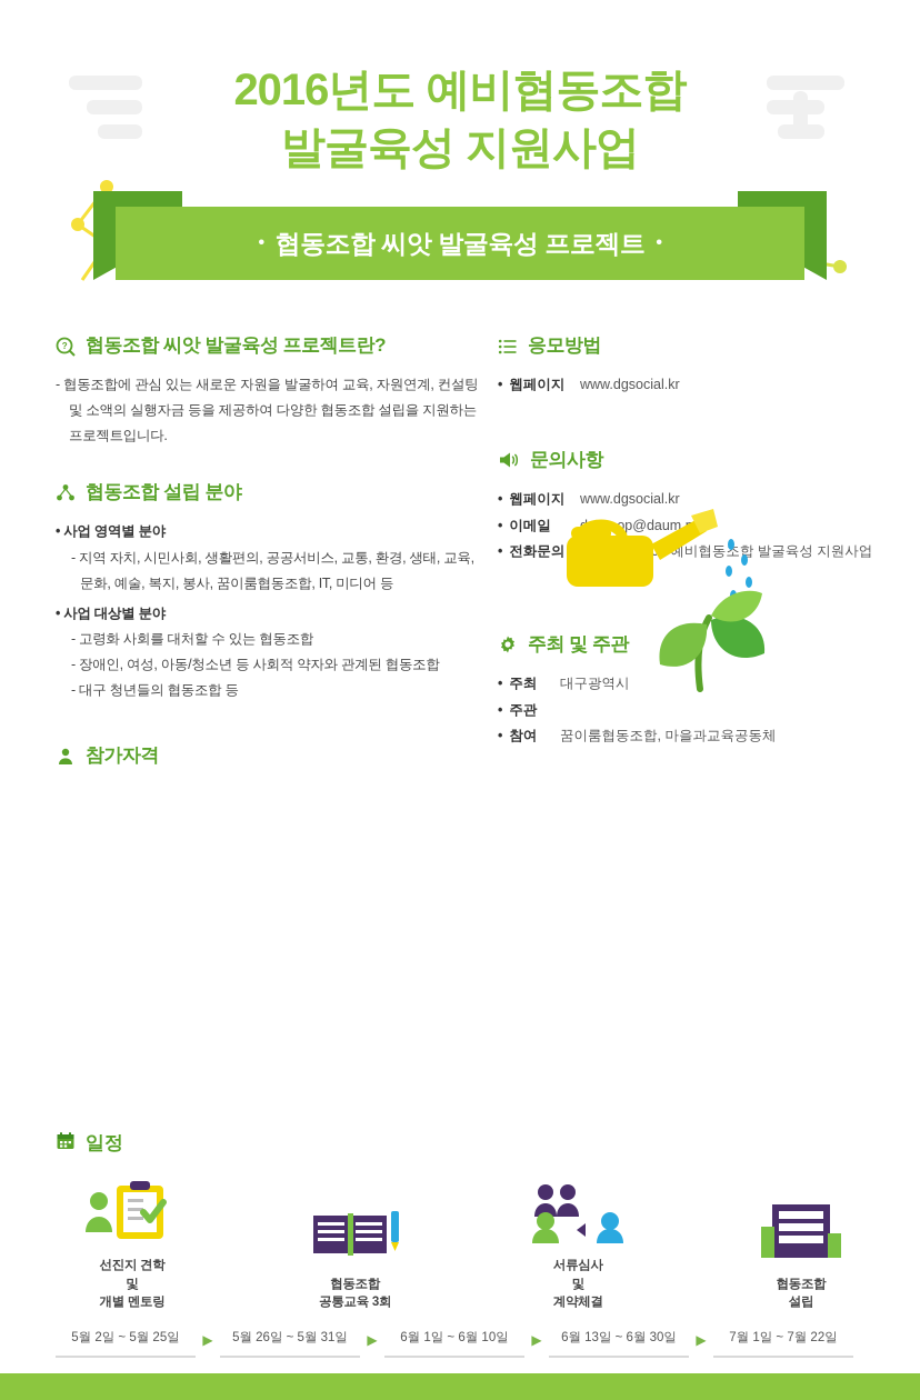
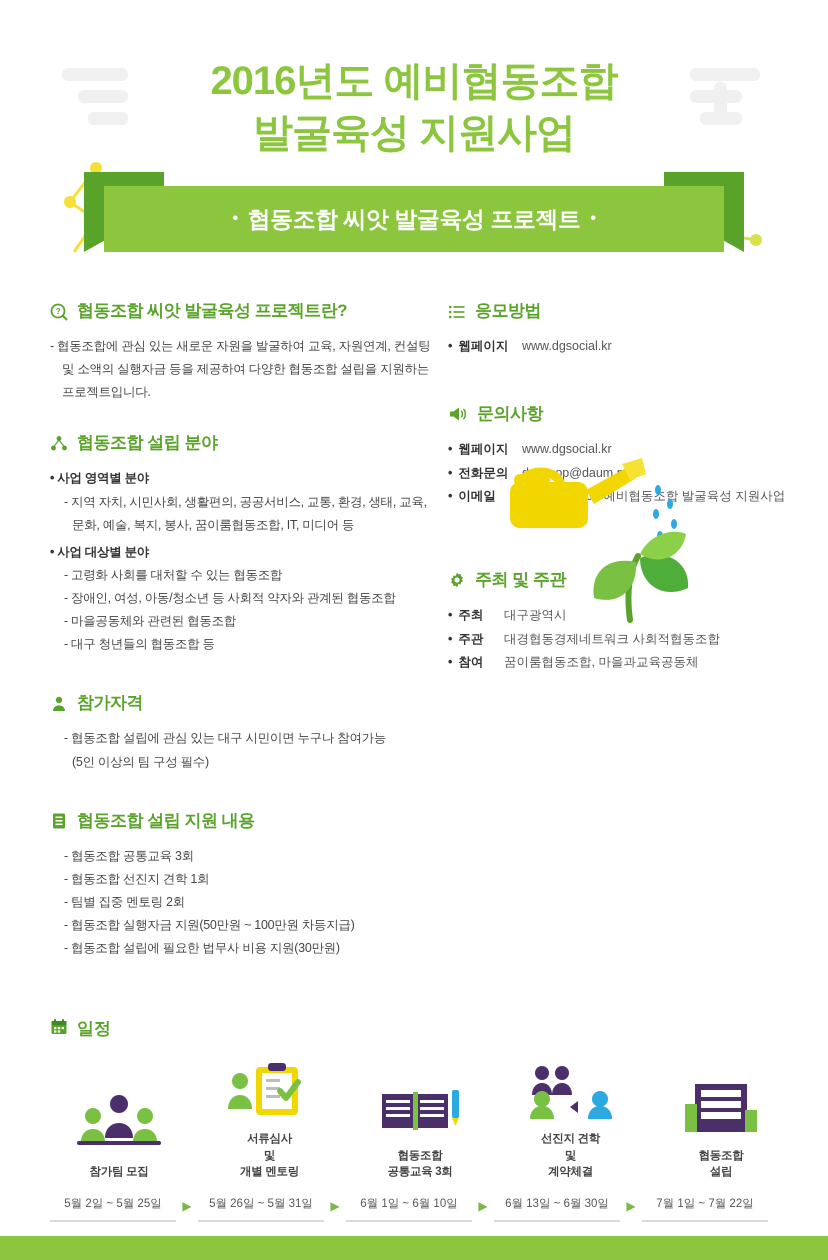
  2016년도 예비협동조합
  발굴육성 지원사업
  •
  협동조합 씨앗 발굴육성 프로젝트
  •
  ?
  협동조합 씨앗 발굴육성 프로젝트란?
  - 협동조합에 관심 있는 새로운 자원을 발굴하여 교육, 자원연계, 컨설팅
  및 소액의 실행자금 등을 제공하여 다양한 협동조합 설립을 지원하는
  프로젝트입니다.
  협동조합 설립 분야
  • 사업 영역별 분야
  - 지역 자치, 시민사회, 생활편의, 공공서비스, 교통, 환경, 생태, 교육,
  문화, 예술, 복지, 봉사, 꿈이룸협동조합, IT, 미디어 등
  • 사업 대상별 분야
  - 고령화 사회를 대처할 수 있는 협동조합
  - 장애인, 여성, 아동/청소년 등 사회적 약자와 관계된 협동조합
+ - 마을공동체와 관련된 협동조합
  - 대구 청년들의 협동조합 등
  참가자격
+ - 협동조합 설립에 관심 있는 대구 시민이면 누구나 참여가능
+ (5인 이상의 팀 구성 필수)
+ 협동조합 설립 지원 내용
+ - 협동조합 공통교육 3회
+ - 협동조합 선진지 견학 1회
+ - 팀별 집중 멘토링 2회
+ - 협동조합 실행자금 지원(50만원 ~ 100만원 차등지급)
+ - 협동조합 설립에 필요한 법무사 비용 지원(30만원)
  응모방법
  •
  웹페이지
  www.dgsocial.kr
  문의사항
  •
  웹페이지
  www.dgsocial.kr
  •
- 이메일
+ 전화문의
  •
- 전화문의
+ 이메일
  주최 및 주관
  •
  주최
  대구광역시
  •
  주관
+ 대경협동경제네트워크 사회적협동조합
  •
  참여
  꿈이룸협동조합, 마을과교육공동체
  일정
+ 참가팀 모집
- 선진지 견학
+ 서류심사
  및
  개별 멘토링
  협동조합
  공통교육 3회
- 서류심사
+ 선진지 견학
  및
  계약체결
  협동조합
  설립
  5월 2일 ~ 5월 25일
  ▶
  5월 26일 ~ 5월 31일
  ▶
  6월 1일 ~ 6월 10일
  ▶
  6월 13일 ~ 6월 30일
  ▶
  7월 1일 ~ 7월 22일
